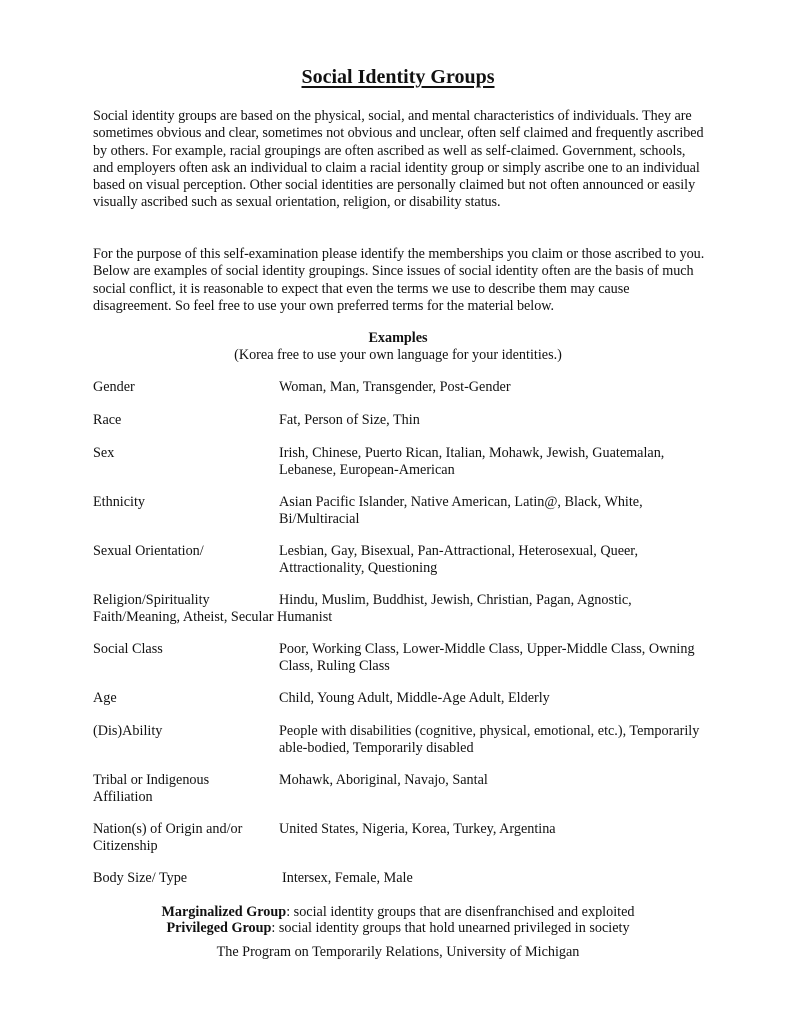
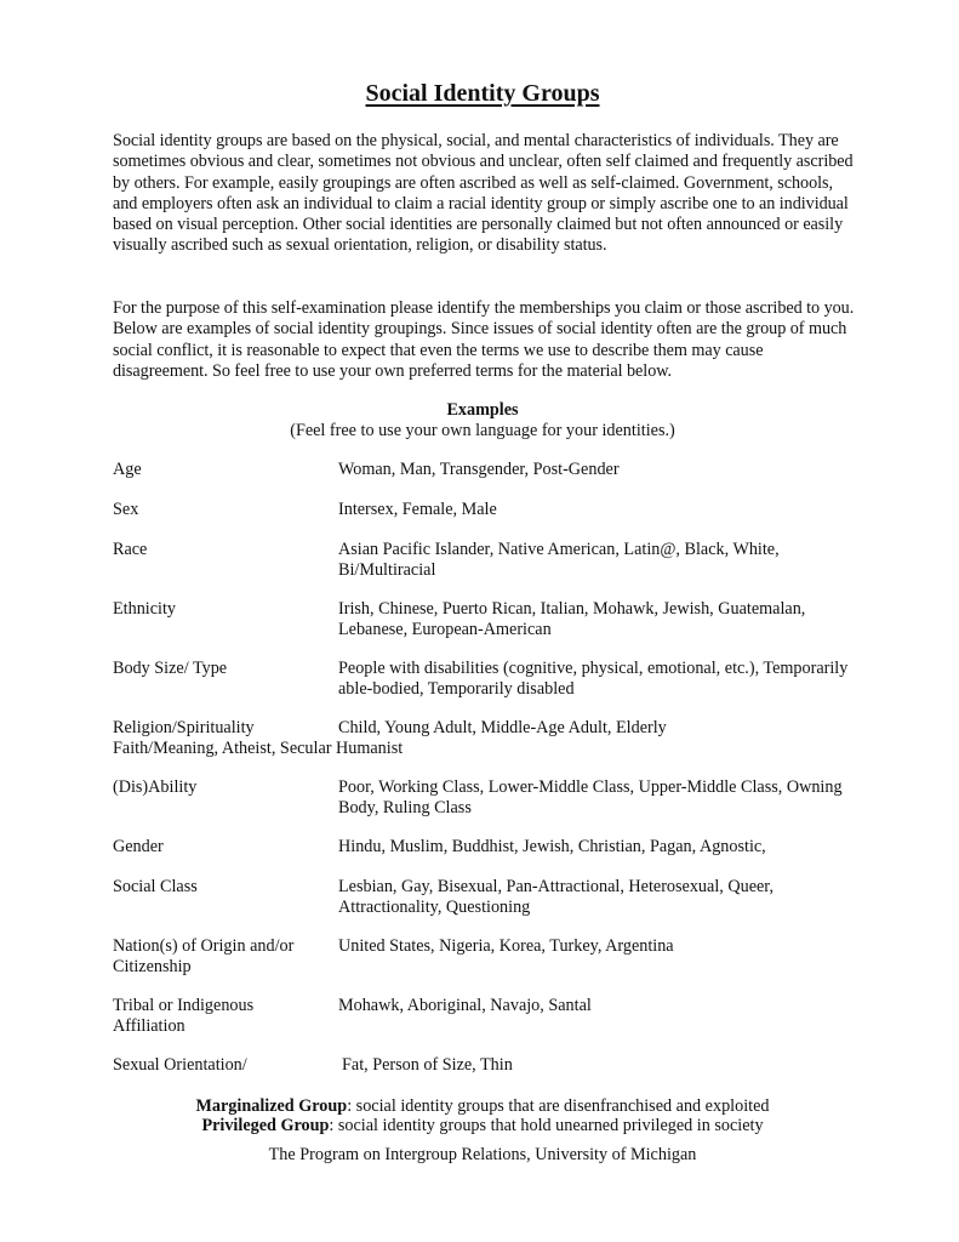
  Social Identity Groups
- Social identity groups are based on the physical, social, and mental characteristics of individuals. They are sometimes obvious and clear, sometimes not obvious and unclear, often self claimed and frequently ascribed by others. For example, racial groupings are often ascribed as well as self-claimed. Government, schools, and employers often ask an individual to claim a racial identity group or simply ascribe one to an individual based on visual perception. Other social identities are personally claimed but not often announced or easily visually ascribed such as sexual orientation, religion, or disability status.
+ Social identity groups are based on the physical, social, and mental characteristics of individuals. They are sometimes obvious and clear, sometimes not obvious and unclear, often self claimed and frequently ascribed by others. For example, easily groupings are often ascribed as well as self-claimed. Government, schools, and employers often ask an individual to claim a racial identity group or simply ascribe one to an individual based on visual perception. Other social identities are personally claimed but not often announced or easily visually ascribed such as sexual orientation, religion, or disability status.
- For the purpose of this self-examination please identify the memberships you claim or those ascribed to you. Below are examples of social identity groupings. Since issues of social identity often are the basis of much social conflict, it is reasonable to expect that even the terms we use to describe them may cause disagreement. So feel free to use your own preferred terms for the material below.
+ For the purpose of this self-examination please identify the memberships you claim or those ascribed to you. Below are examples of social identity groupings. Since issues of social identity often are the group of much social conflict, it is reasonable to expect that even the terms we use to describe them may cause disagreement. So feel free to use your own preferred terms for the material below.
  Examples
- (Korea free to use your own language for your identities.)
+ (Feel free to use your own language for your identities.)
- Gender
+ Age
  Woman, Man, Transgender, Post-Gender
- Race
+ Sex
- Fat, Person of Size, Thin
+ Intersex, Female, Male
- Sex
+ Race
- Irish, Chinese, Puerto Rican, Italian, Mohawk, Jewish, Guatemalan, Lebanese, European-American
+ Asian Pacific Islander, Native American, Latin@, Black, White, Bi/Multiracial
  Ethnicity
- Asian Pacific Islander, Native American, Latin@, Black, White, Bi/Multiracial
+ Irish, Chinese, Puerto Rican, Italian, Mohawk, Jewish, Guatemalan, Lebanese, European-American
- Sexual Orientation/
+ Body Size/ Type
- Lesbian, Gay, Bisexual, Pan-Attractional, Heterosexual, Queer, Attractionality, Questioning
+ People with disabilities (cognitive, physical, emotional, etc.), Temporarily able-bodied, Temporarily disabled
  Religion/Spirituality
- Hindu, Muslim, Buddhist, Jewish, Christian, Pagan, Agnostic,
+ Child, Young Adult, Middle-Age Adult, Elderly
  Faith/Meaning, Atheist, Secular Humanist
- Social Class
+ (Dis)Ability
- Poor, Working Class, Lower-Middle Class, Upper-Middle Class, Owning Class, Ruling Class
+ Poor, Working Class, Lower-Middle Class, Upper-Middle Class, Owning Body, Ruling Class
- Age
+ Gender
- Child, Young Adult, Middle-Age Adult, Elderly
+ Hindu, Muslim, Buddhist, Jewish, Christian, Pagan, Agnostic,
- (Dis)Ability
+ Social Class
- People with disabilities (cognitive, physical, emotional, etc.), Temporarily able-bodied, Temporarily disabled
+ Lesbian, Gay, Bisexual, Pan-Attractional, Heterosexual, Queer, Attractionality, Questioning
- Tribal or Indigenous Affiliation
+ Nation(s) of Origin and/or Citizenship
- Mohawk, Aboriginal, Navajo, Santal
+ United States, Nigeria, Korea, Turkey, Argentina
- Nation(s) of Origin and/or Citizenship
+ Tribal or Indigenous Affiliation
- United States, Nigeria, Korea, Turkey, Argentina
+ Mohawk, Aboriginal, Navajo, Santal
- Body Size/ Type
+ Sexual Orientation/
- Intersex, Female, Male
+ Fat, Person of Size, Thin
  Marginalized Group: social identity groups that are disenfranchised and exploited
  Privileged Group: social identity groups that hold unearned privileged in society
- The Program on Temporarily Relations, University of Michigan
+ The Program on Intergroup Relations, University of Michigan
